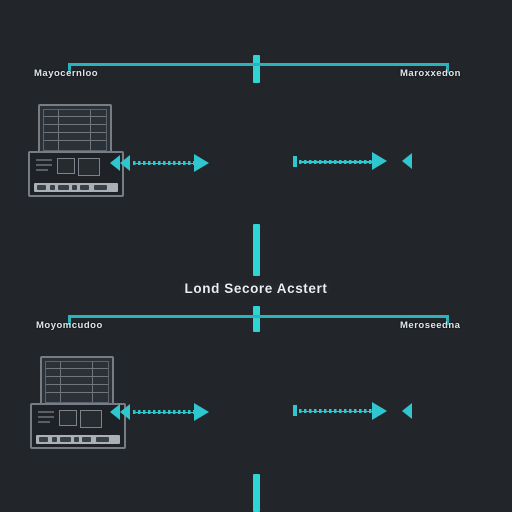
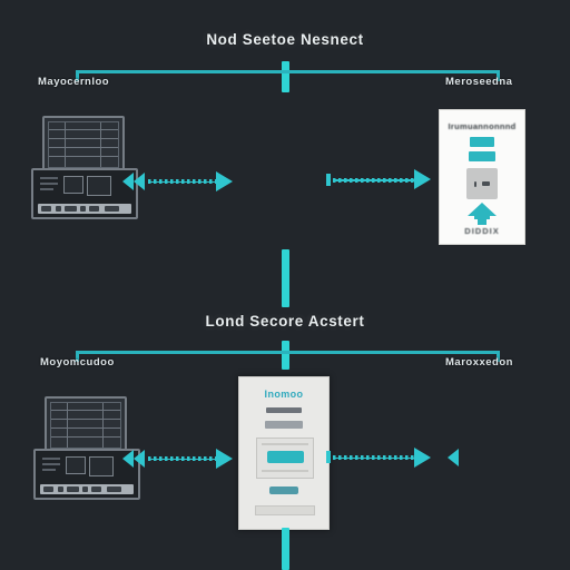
+ Nod Seetoe Nesnect
  Mayocernloo
- Maroxxedon
+ Meroseedna
+ Irumuannonnnd
+ DIDDIX
  Lond Secore Acstert
  Moyomcudoo
- Meroseedna
+ Maroxxedon
+ Inomoo
